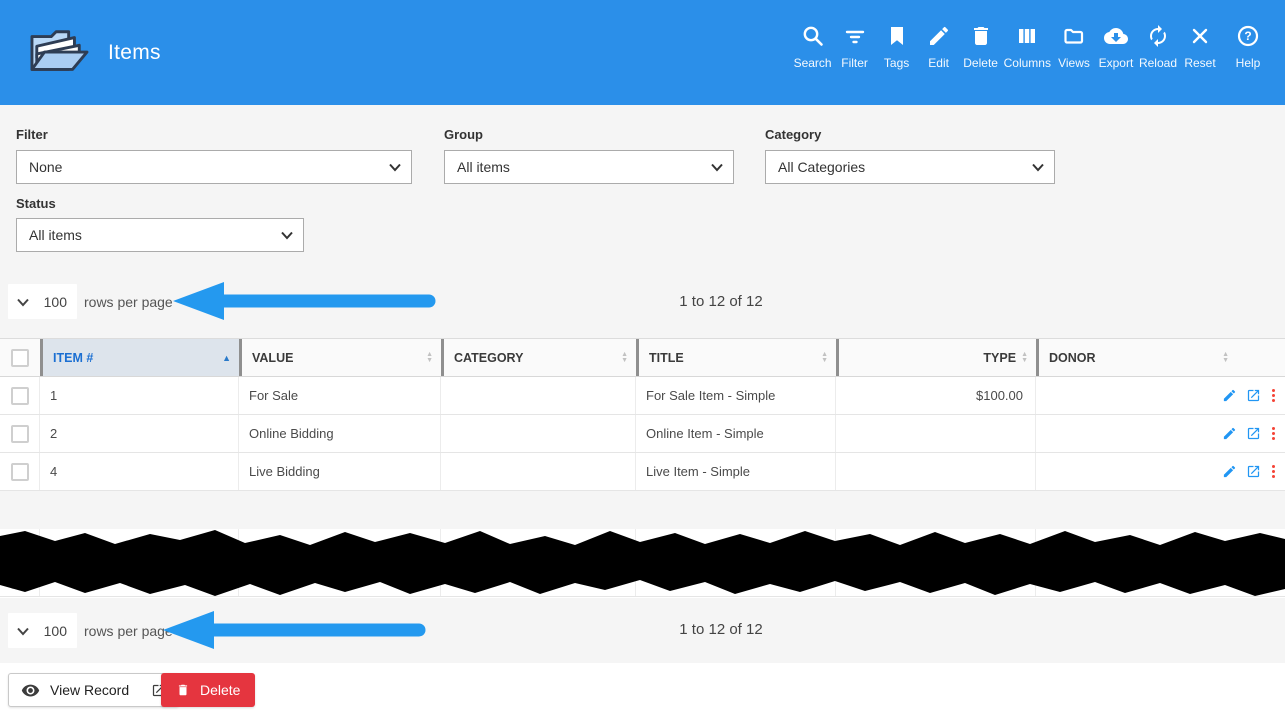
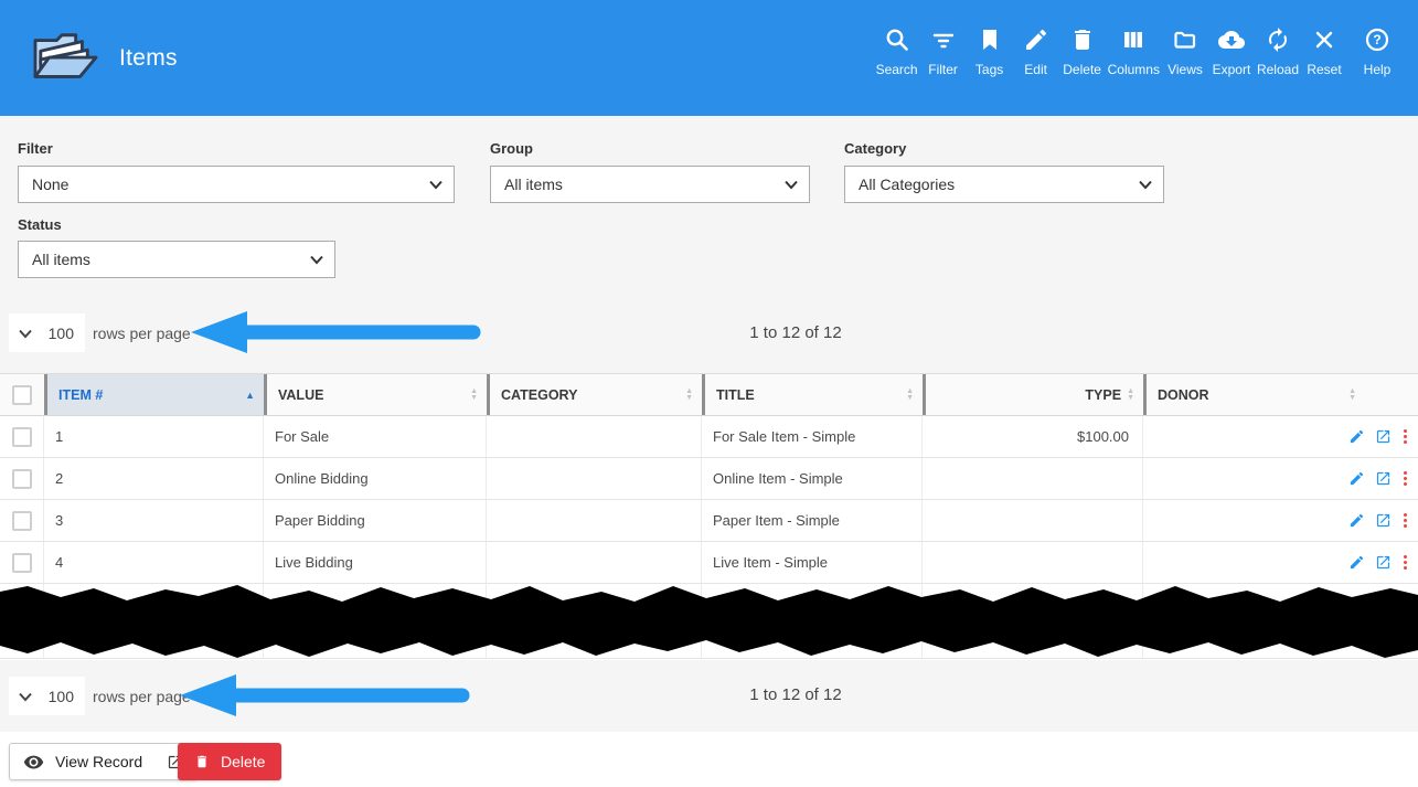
  Items
  Search
  Filter
  Tags
  Edit
  Delete
  Columns
  Views
  Export
  Reload
  Reset
  ?
  Help
  Filter
  None
  Group
  All items
  Category
  All Categories
  Status
  All items
  100
  rows per page
  1 to 12 of 12
  ITEM #
  ▲
  VALUE
  CATEGORY
  TITLE
  TYPE
  DONOR
  1
  For Sale
  For Sale Item - Simple
  $100.00
  2
  Online Bidding
  Online Item - Simple
+ 3
+ Paper Bidding
+ Paper Item - Simple
  4
  Live Bidding
  Live Item - Simple
  100
  rows per pag
  1 to 12 of 12
  View Record
  Delete
